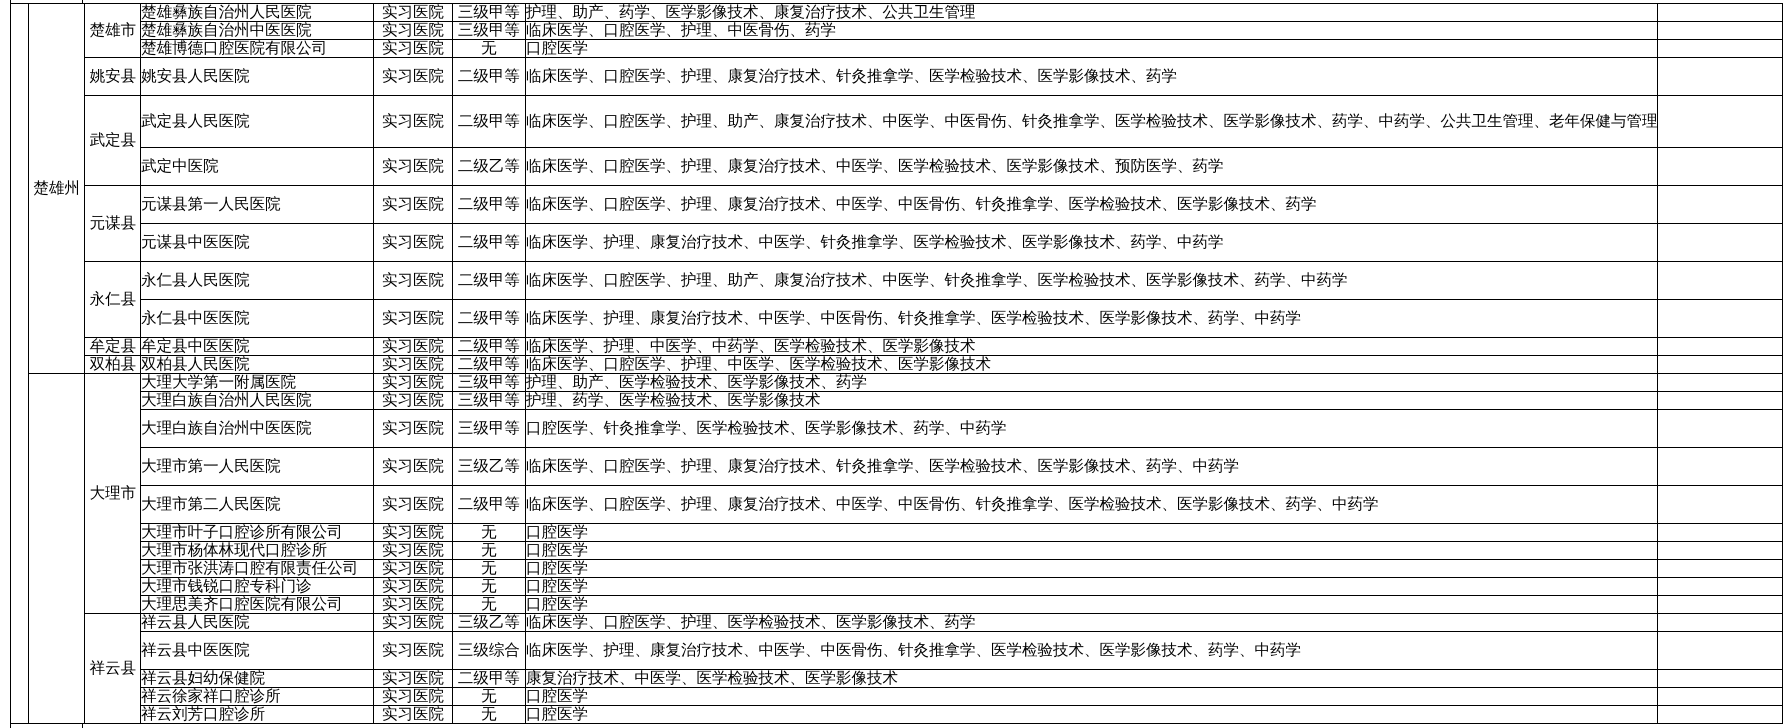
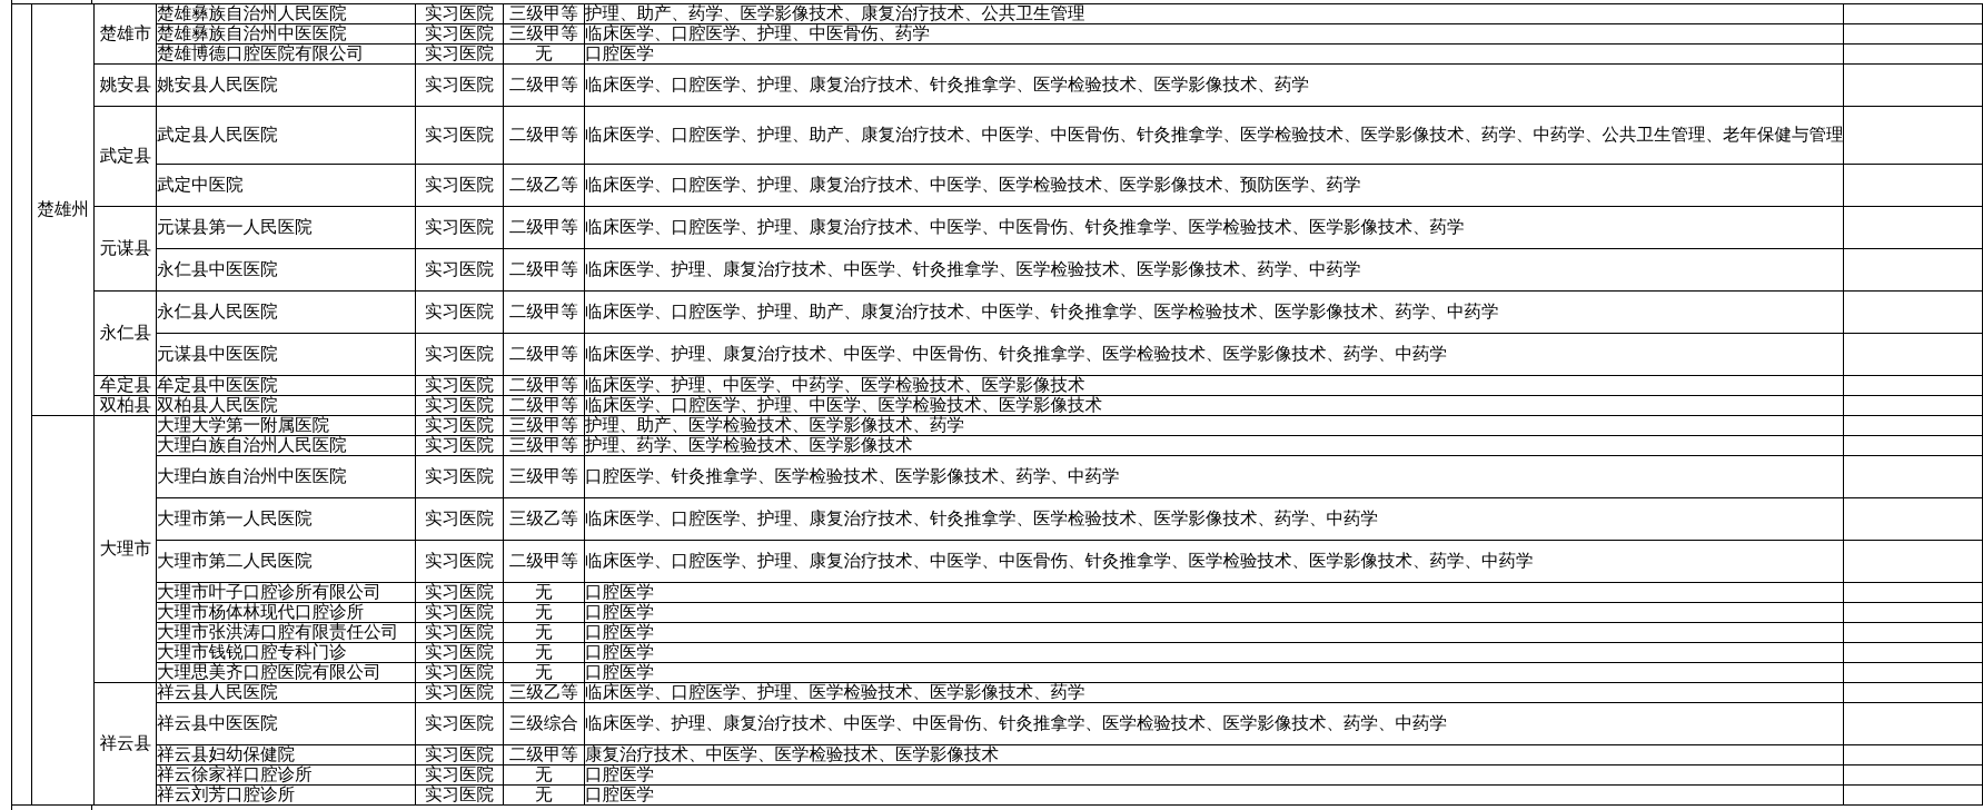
  	楚雄州	楚雄市	楚雄彝族自治州人民医院	实习医院	三级甲等	护理、助产、药学、医学影像技术、康复治疗技术、公共卫生管理
  楚雄彝族自治州中医医院	实习医院	三级甲等	临床医学、口腔医学、护理、中医骨伤、药学
  楚雄博德口腔医院有限公司	实习医院	无	口腔医学
  姚安县	姚安县人民医院	实习医院	二级甲等	临床医学、口腔医学、护理、康复治疗技术、针灸推拿学、医学检验技术、医学影像技术、药学
  武定县	武定县人民医院	实习医院	二级甲等	临床医学、口腔医学、护理、助产、康复治疗技术、中医学、中医骨伤、针灸推拿学、医学检验技术、医学影像技术、药学、中药学、公共卫生管理、老年保健与管理
  武定中医院	实习医院	二级乙等	临床医学、口腔医学、护理、康复治疗技术、中医学、医学检验技术、医学影像技术、预防医学、药学
  元谋县	元谋县第一人民医院	实习医院	二级甲等	临床医学、口腔医学、护理、康复治疗技术、中医学、中医骨伤、针灸推拿学、医学检验技术、医学影像技术、药学
- 元谋县中医医院	实习医院	二级甲等	临床医学、护理、康复治疗技术、中医学、针灸推拿学、医学检验技术、医学影像技术、药学、中药学
+ 永仁县中医医院	实习医院	二级甲等	临床医学、护理、康复治疗技术、中医学、针灸推拿学、医学检验技术、医学影像技术、药学、中药学
  永仁县	永仁县人民医院	实习医院	二级甲等	临床医学、口腔医学、护理、助产、康复治疗技术、中医学、针灸推拿学、医学检验技术、医学影像技术、药学、中药学
- 永仁县中医医院	实习医院	二级甲等	临床医学、护理、康复治疗技术、中医学、中医骨伤、针灸推拿学、医学检验技术、医学影像技术、药学、中药学
+ 元谋县中医医院	实习医院	二级甲等	临床医学、护理、康复治疗技术、中医学、中医骨伤、针灸推拿学、医学检验技术、医学影像技术、药学、中药学
  牟定县	牟定县中医医院	实习医院	二级甲等	临床医学、护理、中医学、中药学、医学检验技术、医学影像技术
  双柏县	双柏县人民医院	实习医院	二级甲等	临床医学、口腔医学、护理、中医学、医学检验技术、医学影像技术
  	大理市	大理大学第一附属医院	实习医院	三级甲等	护理、助产、医学检验技术、医学影像技术、药学
  大理白族自治州人民医院	实习医院	三级甲等	护理、药学、医学检验技术、医学影像技术
  大理白族自治州中医医院	实习医院	三级甲等	口腔医学、针灸推拿学、医学检验技术、医学影像技术、药学、中药学
  大理市第一人民医院	实习医院	三级乙等	临床医学、口腔医学、护理、康复治疗技术、针灸推拿学、医学检验技术、医学影像技术、药学、中药学
  大理市第二人民医院	实习医院	二级甲等	临床医学、口腔医学、护理、康复治疗技术、中医学、中医骨伤、针灸推拿学、医学检验技术、医学影像技术、药学、中药学
  大理市叶子口腔诊所有限公司	实习医院	无	口腔医学
  大理市杨体林现代口腔诊所	实习医院	无	口腔医学
  大理市张洪涛口腔有限责任公司	实习医院	无	口腔医学
  大理市钱锐口腔专科门诊	实习医院	无	口腔医学
  大理思美齐口腔医院有限公司	实习医院	无	口腔医学
  祥云县	祥云县人民医院	实习医院	三级乙等	临床医学、口腔医学、护理、医学检验技术、医学影像技术、药学
  祥云县中医医院	实习医院	三级综合	临床医学、护理、康复治疗技术、中医学、中医骨伤、针灸推拿学、医学检验技术、医学影像技术、药学、中药学
  祥云县妇幼保健院	实习医院	二级甲等	康复治疗技术、中医学、医学检验技术、医学影像技术
  祥云徐家祥口腔诊所	实习医院	无	口腔医学
  祥云刘芳口腔诊所	实习医院	无	口腔医学
